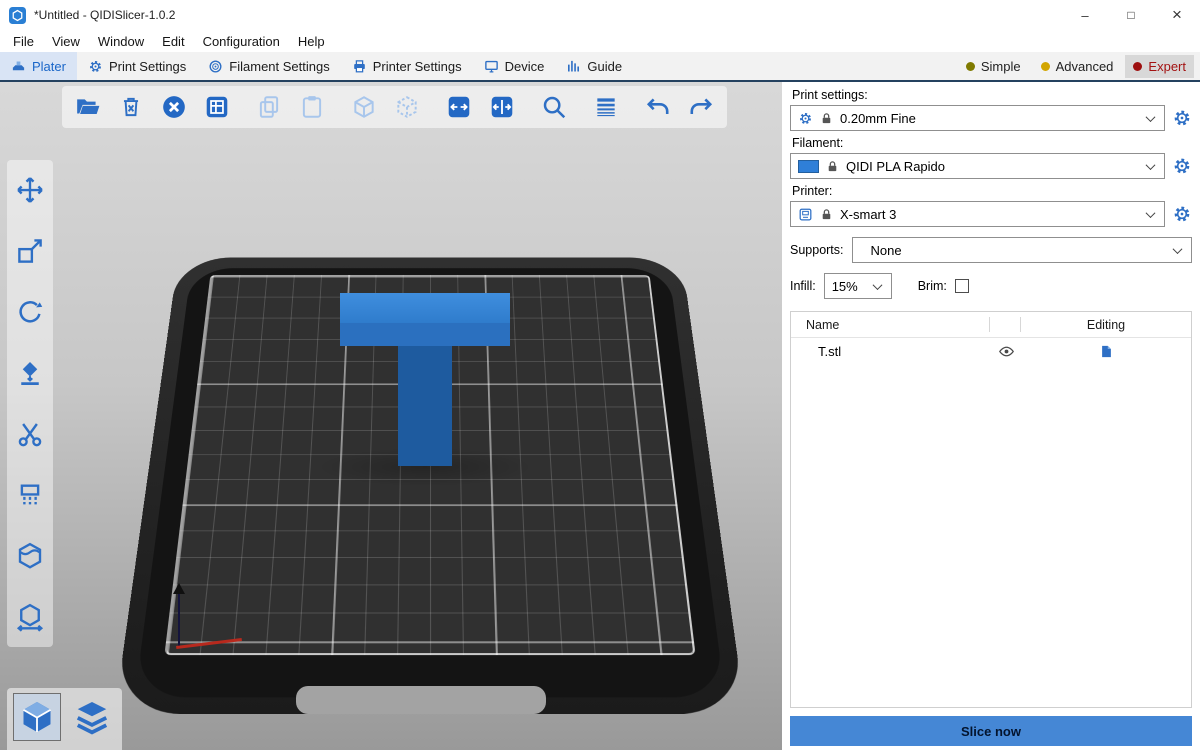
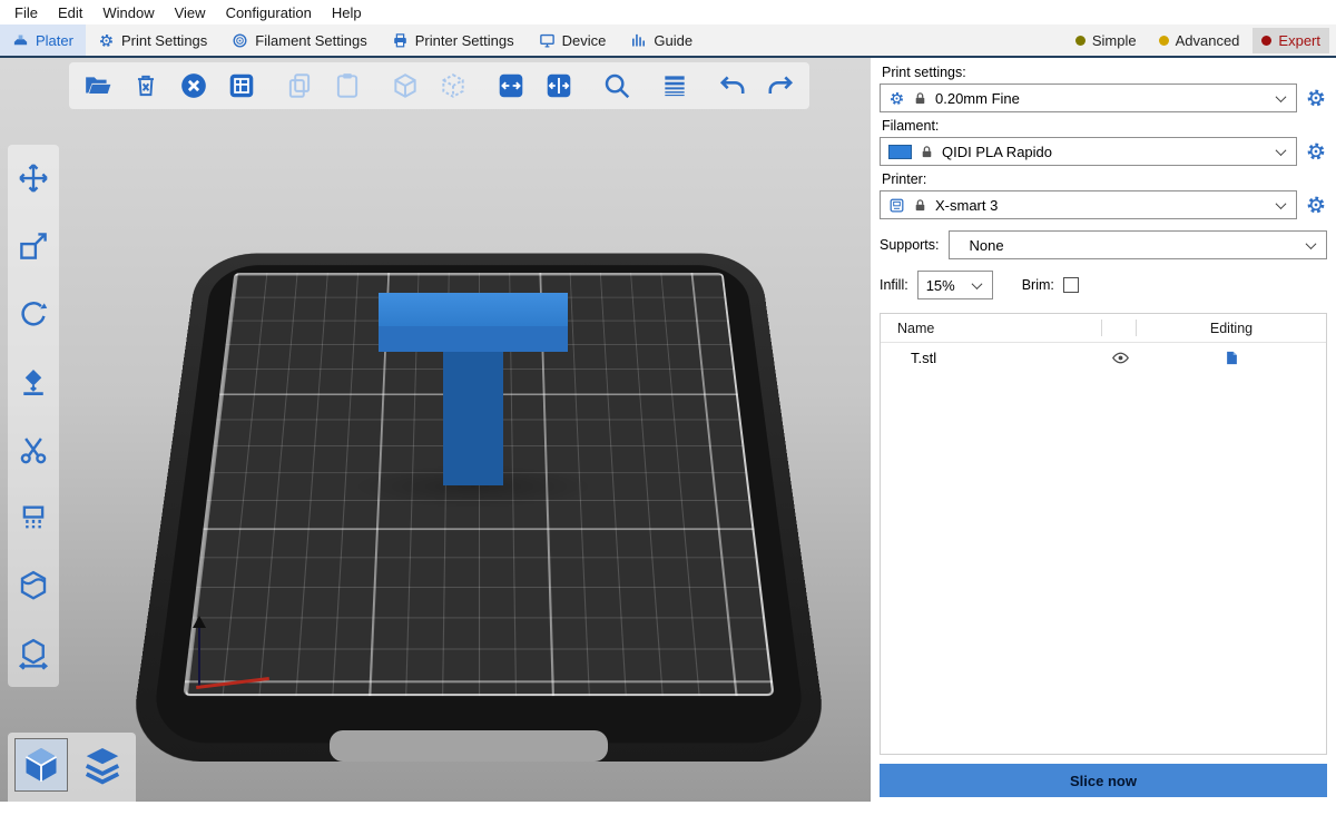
- *Untitled - QIDISlicer-1.0.2
- –
- □
- ×
  File
- View
+ Edit
  Window
- Edit
+ View
  Configuration
  Help
  Plater
  Print Settings
  Filament Settings
  Printer Settings
  Device
  Guide
  Simple
  Advanced
  Expert
  Print settings:
  0.20mm Fine
  Filament:
  QIDI PLA Rapido
  Printer:
  X-smart 3
  Supports:
  None
  Infill:
  15%
  Brim:
  Name
  Editing
  T.stl
  Slice now
